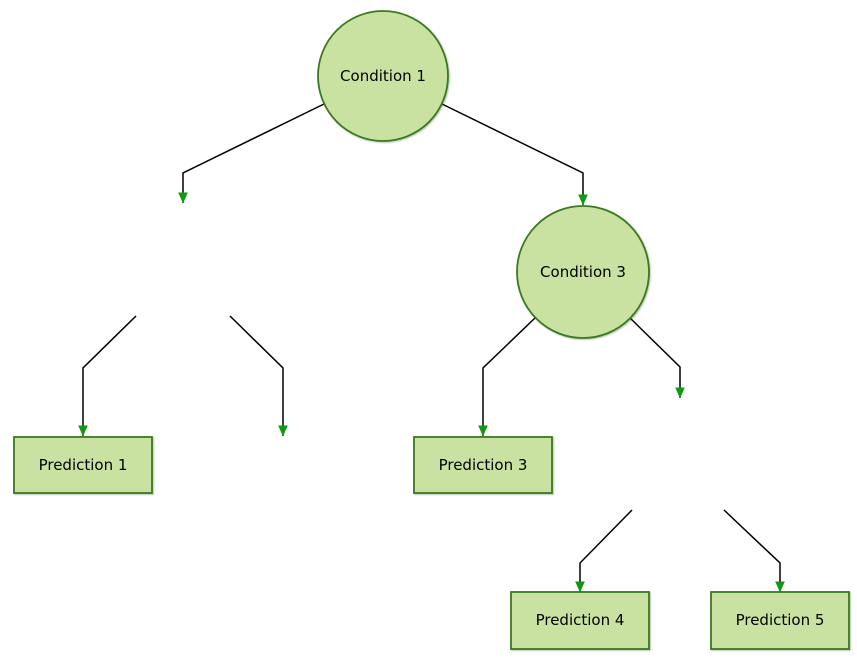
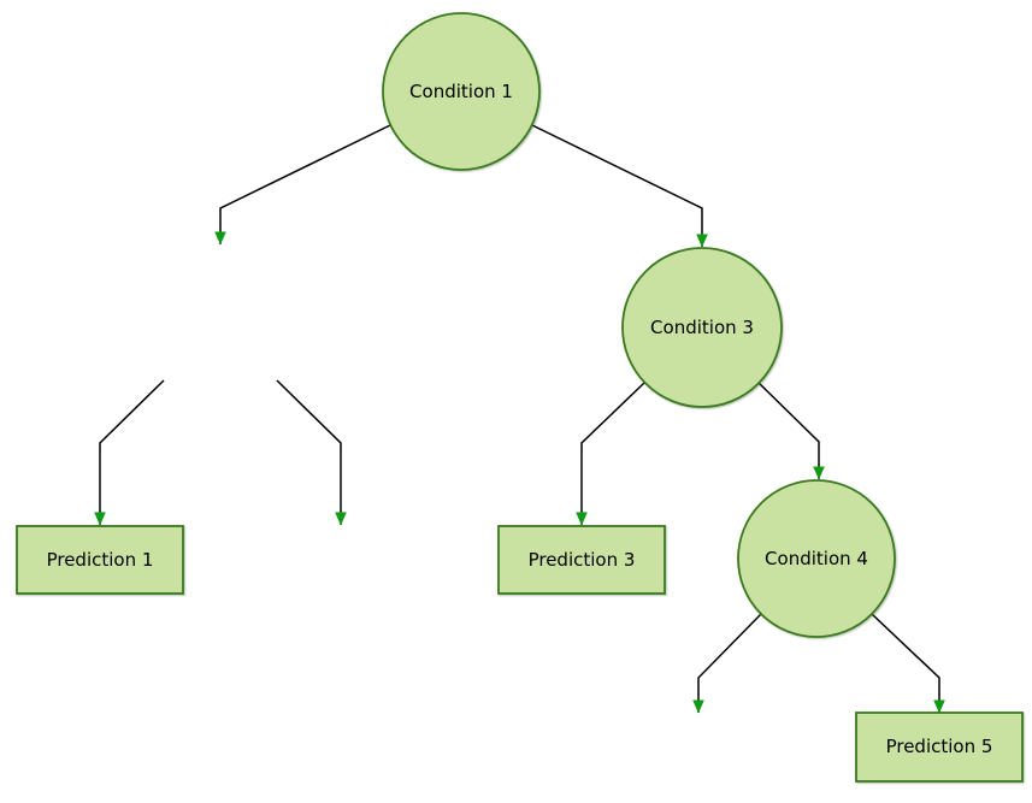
  Condition 1
  Condition 3
+ Condition 4
  Prediction 1
  Prediction 3
- Prediction 4
  Prediction 5
